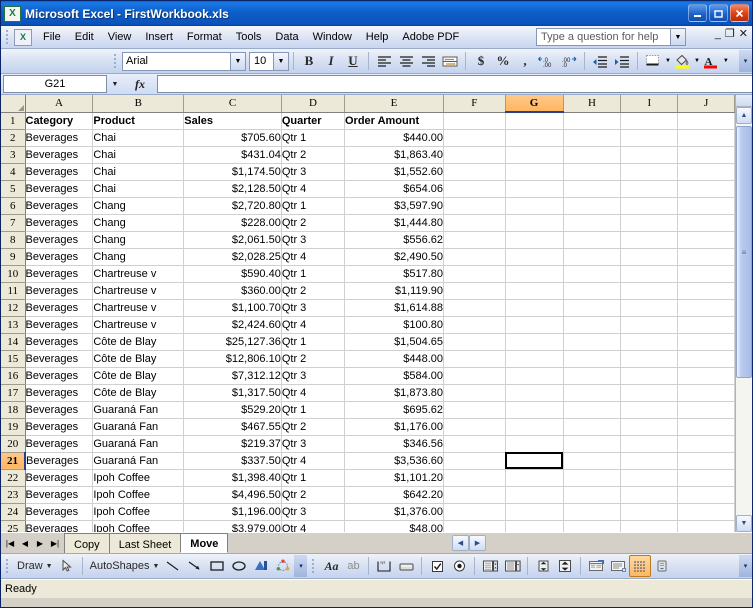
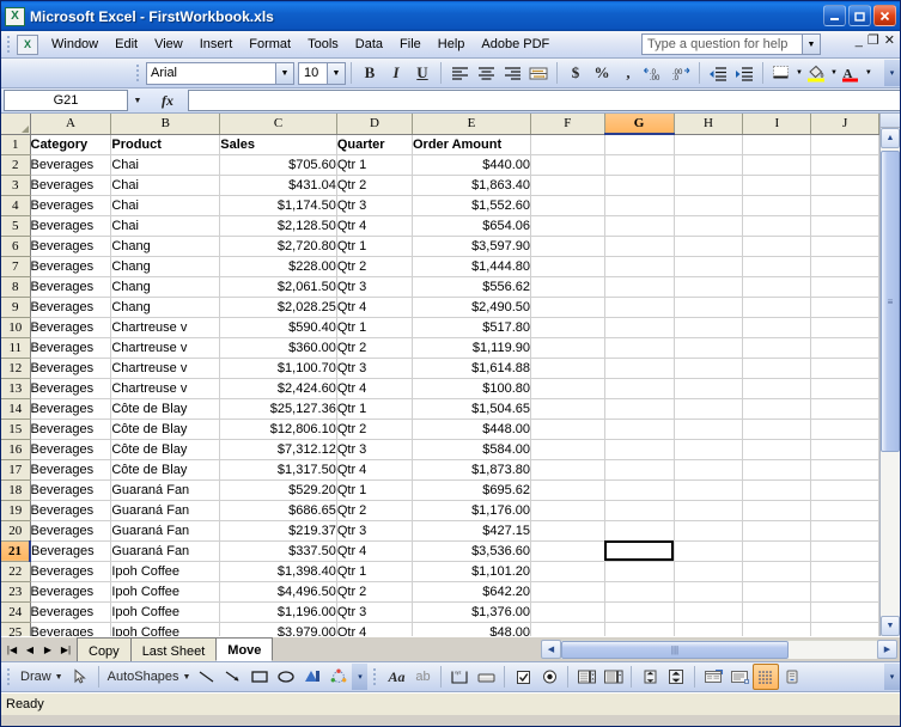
  X
  Microsoft Excel - FirstWorkbook.xls
  X
- File
+ Window
  Edit
  View
  Insert
  Format
  Tools
  Data
- Window
+ File
  Help
  Adobe PDF
  Type a question for help
  _
  ❐
  ✕
  Arial
  10
  B
  I
  U
  $
  %
  ,
  A
  G21
  fx
  	A	B	C	D	E	F	G	H	I	J
  1	Category	Product	Sales	Quarter	Order Amount
  2	Beverages	Chai	$705.60	Qtr 1	$440.00
  3	Beverages	Chai	$431.04	Qtr 2	$1,863.40
  4	Beverages	Chai	$1,174.50	Qtr 3	$1,552.60
  5	Beverages	Chai	$2,128.50	Qtr 4	$654.06
  6	Beverages	Chang	$2,720.80	Qtr 1	$3,597.90
  7	Beverages	Chang	$228.00	Qtr 2	$1,444.80
  8	Beverages	Chang	$2,061.50	Qtr 3	$556.62
  9	Beverages	Chang	$2,028.25	Qtr 4	$2,490.50
  10	Beverages	Chartreuse v	$590.40	Qtr 1	$517.80
  11	Beverages	Chartreuse v	$360.00	Qtr 2	$1,119.90
  12	Beverages	Chartreuse v	$1,100.70	Qtr 3	$1,614.88
  13	Beverages	Chartreuse v	$2,424.60	Qtr 4	$100.80
  14	Beverages	Côte de Blay	$25,127.36	Qtr 1	$1,504.65
  15	Beverages	Côte de Blay	$12,806.10	Qtr 2	$448.00
  16	Beverages	Côte de Blay	$7,312.12	Qtr 3	$584.00
  17	Beverages	Côte de Blay	$1,317.50	Qtr 4	$1,873.80
  18	Beverages	Guaraná Fan	$529.20	Qtr 1	$695.62
- 19	Beverages	Guaraná Fan	$467.55	Qtr 2	$1,176.00
+ 19	Beverages	Guaraná Fan	$686.65	Qtr 2	$1,176.00
- 20	Beverages	Guaraná Fan	$219.37	Qtr 3	$346.56
+ 20	Beverages	Guaraná Fan	$219.37	Qtr 3	$427.15
  21	Beverages	Guaraná Fan	$337.50	Qtr 4	$3,536.60
  22	Beverages	Ipoh Coffee	$1,398.40	Qtr 1	$1,101.20
  23	Beverages	Ipoh Coffee	$4,496.50	Qtr 2	$642.20
  24	Beverages	Ipoh Coffee	$1,196.00	Qtr 3	$1,376.00
  25	Beverages	Ipoh Coffee	$3,979.00	Qtr 4	$48.00
  ≡
  |◀
  ◀
  ▶
  ▶|
  Copy
  Last Sheet
  Move
+ |||
  Draw
  AutoShapes
  Aa
  ab
  Ready
